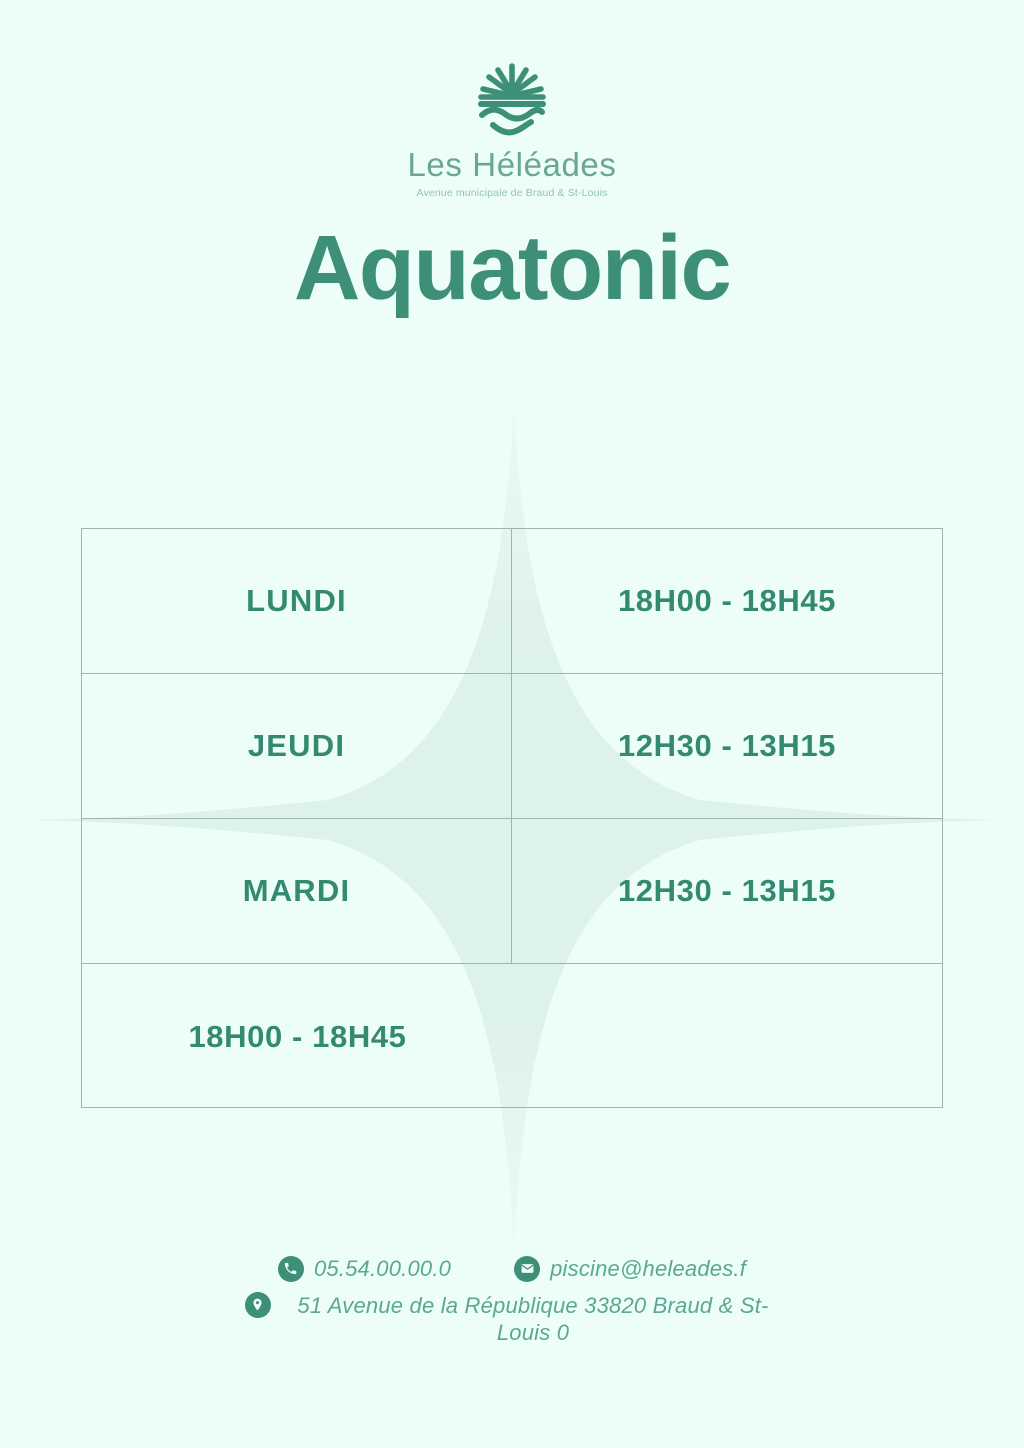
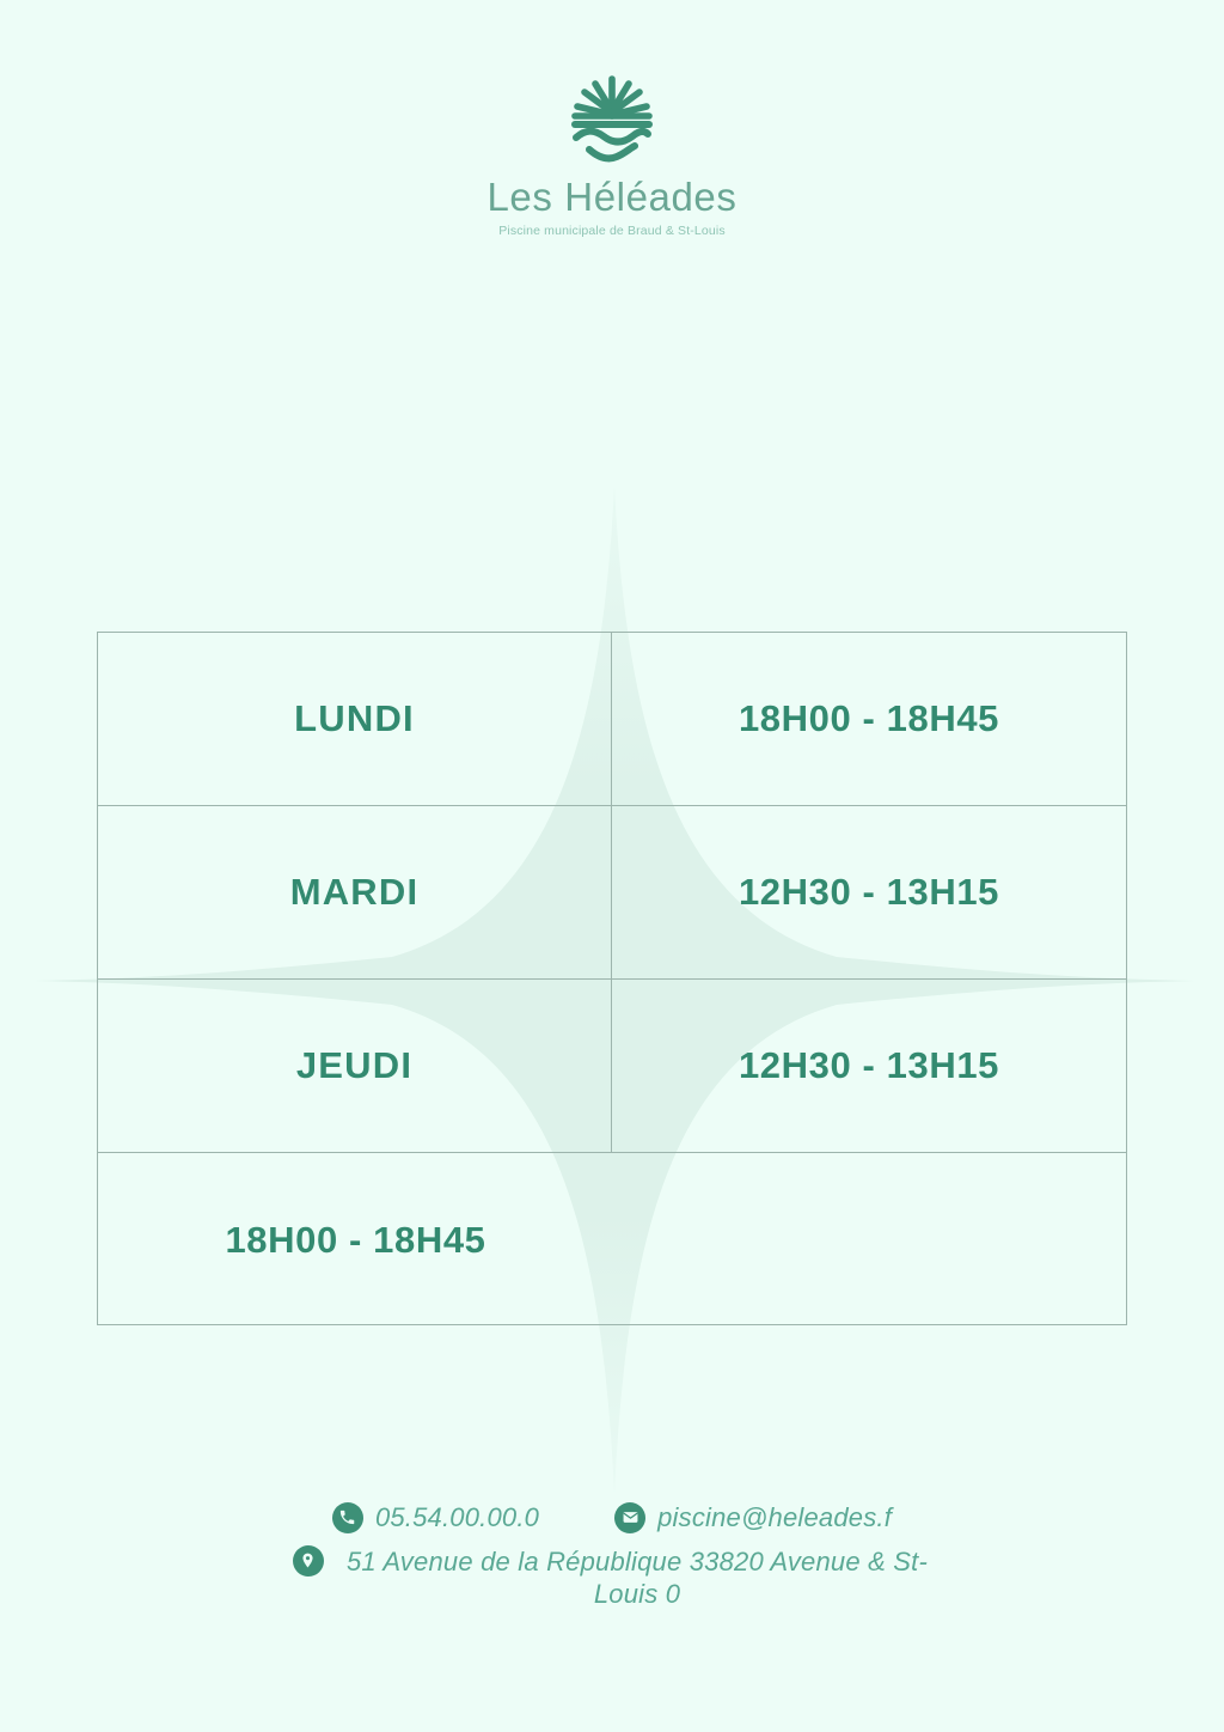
  Les Héléades
- Avenue municipale de Braud & St-Louis
+ Piscine municipale de Braud & St-Louis
- Aquatonic
  LUNDI
  18H00 - 18H45
- JEUDI
+ MARDI
  12H30 - 13H15
- MARDI
+ JEUDI
  12H30 - 13H15
  18H00 - 18H45
  05.54.00.00.0
  piscine@heleades.f
- 51 Avenue de la République 33820 Braud & St-Louis 0
+ 51 Avenue de la République 33820 Avenue & St-Louis 0
